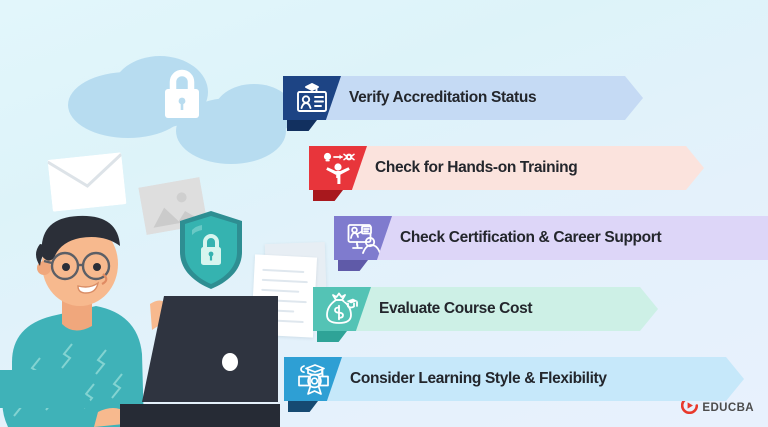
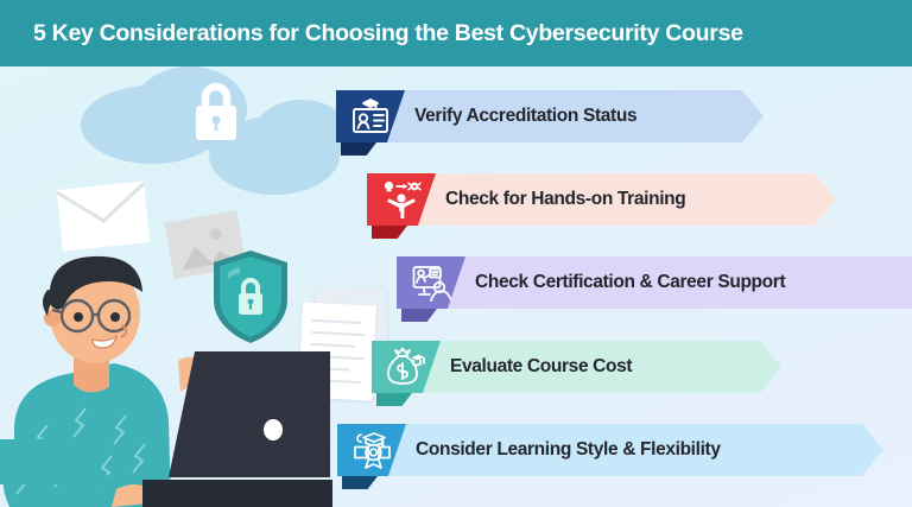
+ 5 Key Considerations for Choosing the Best Cybersecurity Course
  Verify Accreditation Status
  Check for Hands-on Training
  Check Certification & Career Support
  Evaluate Course Cost
  Consider Learning Style & Flexibility
- EDUCBA
